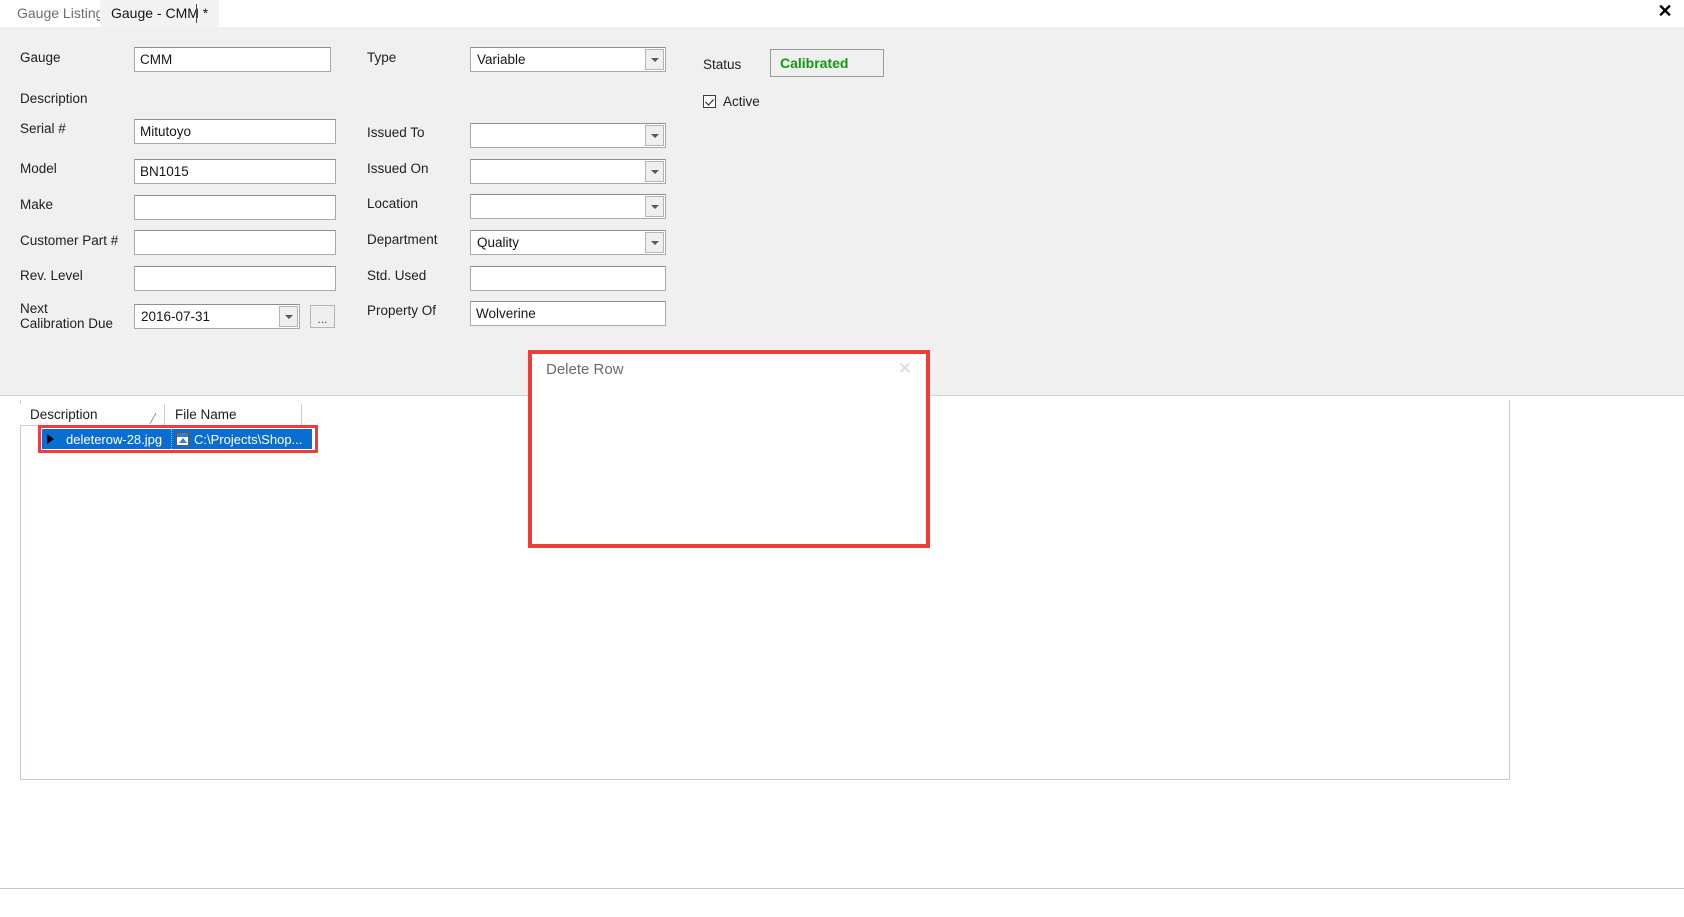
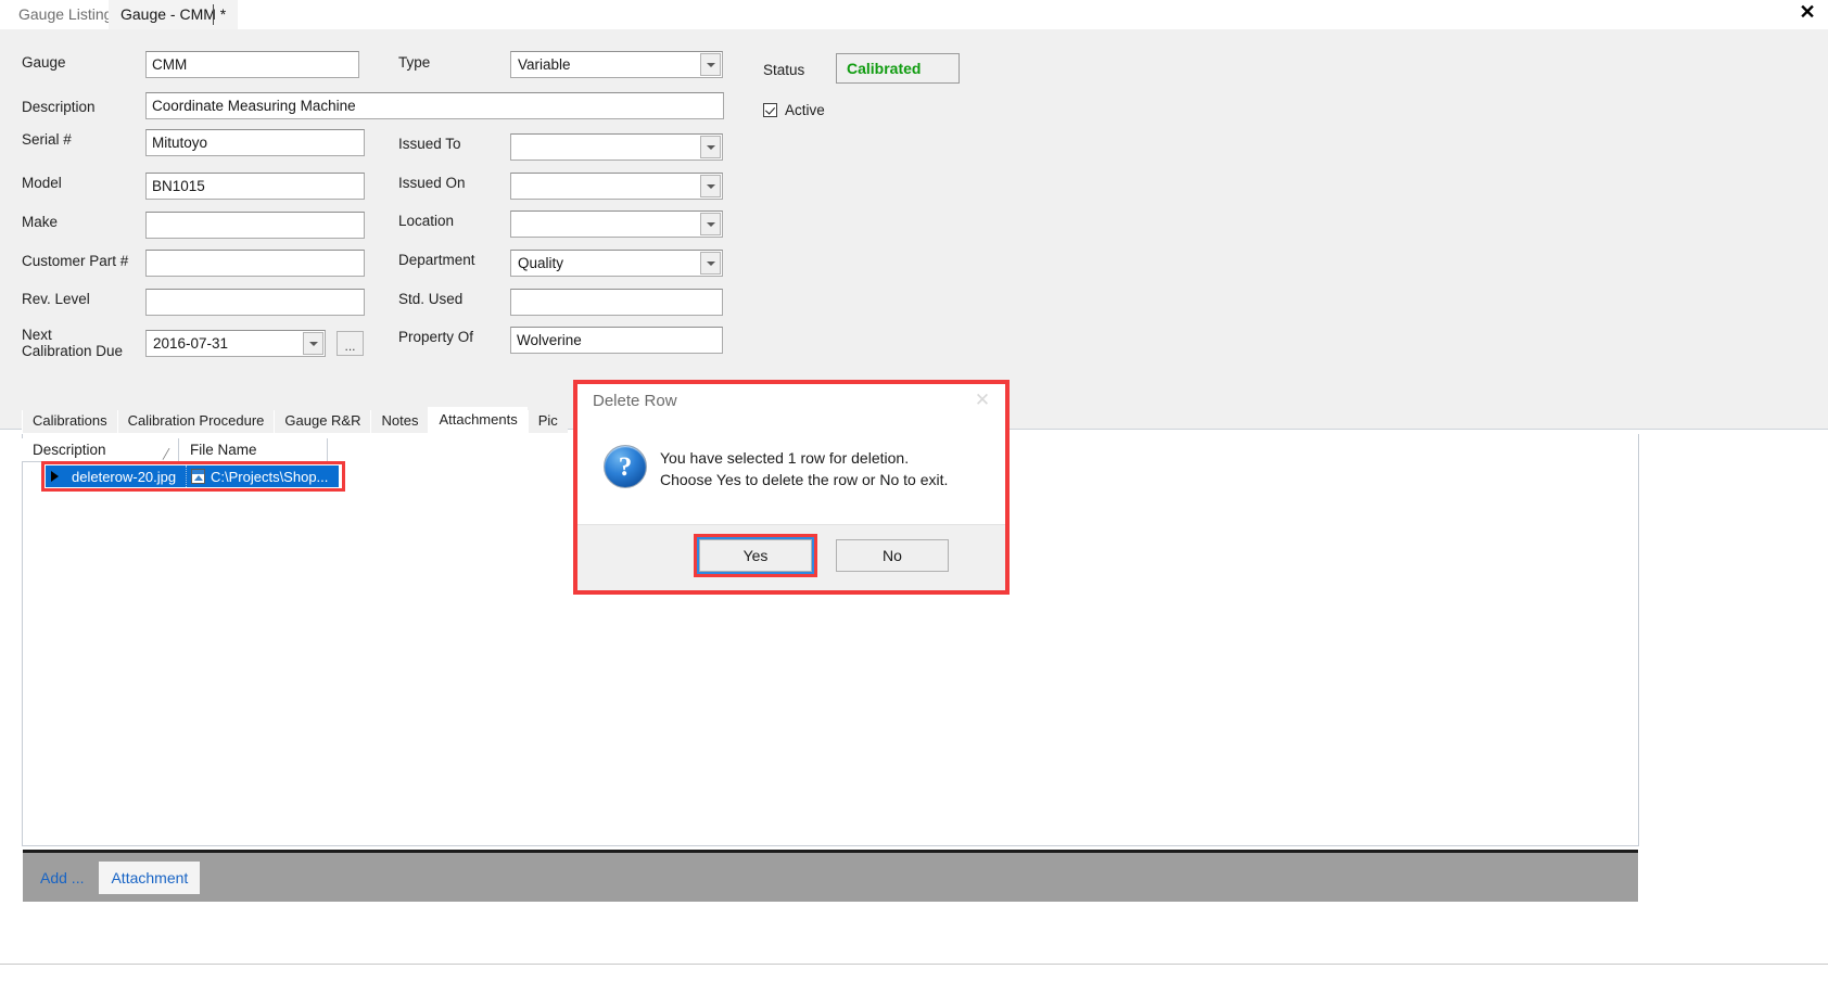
  Gauge Listin
  Gauge - CMM *
  ✕
  Gauge
  Description
  Serial #
  Model
  Make
  Customer Part #
  Rev. Level
  Next
  Calibration Due
  CMM
+ Coordinate Measuring Machine
  Mitutoyo
  BN1015
  2016-07-31
  ...
  Type
  Issued To
  Issued On
  Location
  Department
  Std. Used
  Property Of
  Variable
  Quality
  Wolverine
  Status
  Calibrated
  Active
+ Calibrations
+ Calibration Procedure
+ Gauge R&R
+ Notes
+ Attachments
+ Pic
  Description
  ╱
  File Name
- deleterow-28.jpg
+ deleterow-20.jpg
  C:\Projects\Shop...
+ Add ...
+ Attachment
  Delete Row
  ✕
+ ?
+ You have selected 1 row for deletion.
+ Choose Yes to delete the row or No to exit.
+ Yes
+ No
